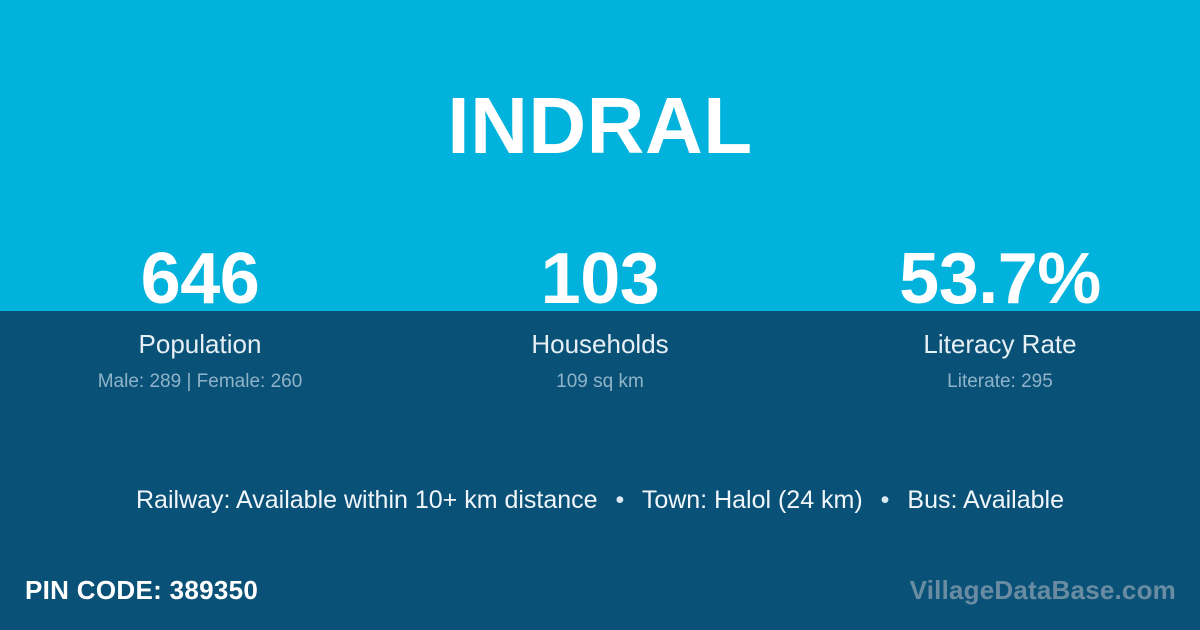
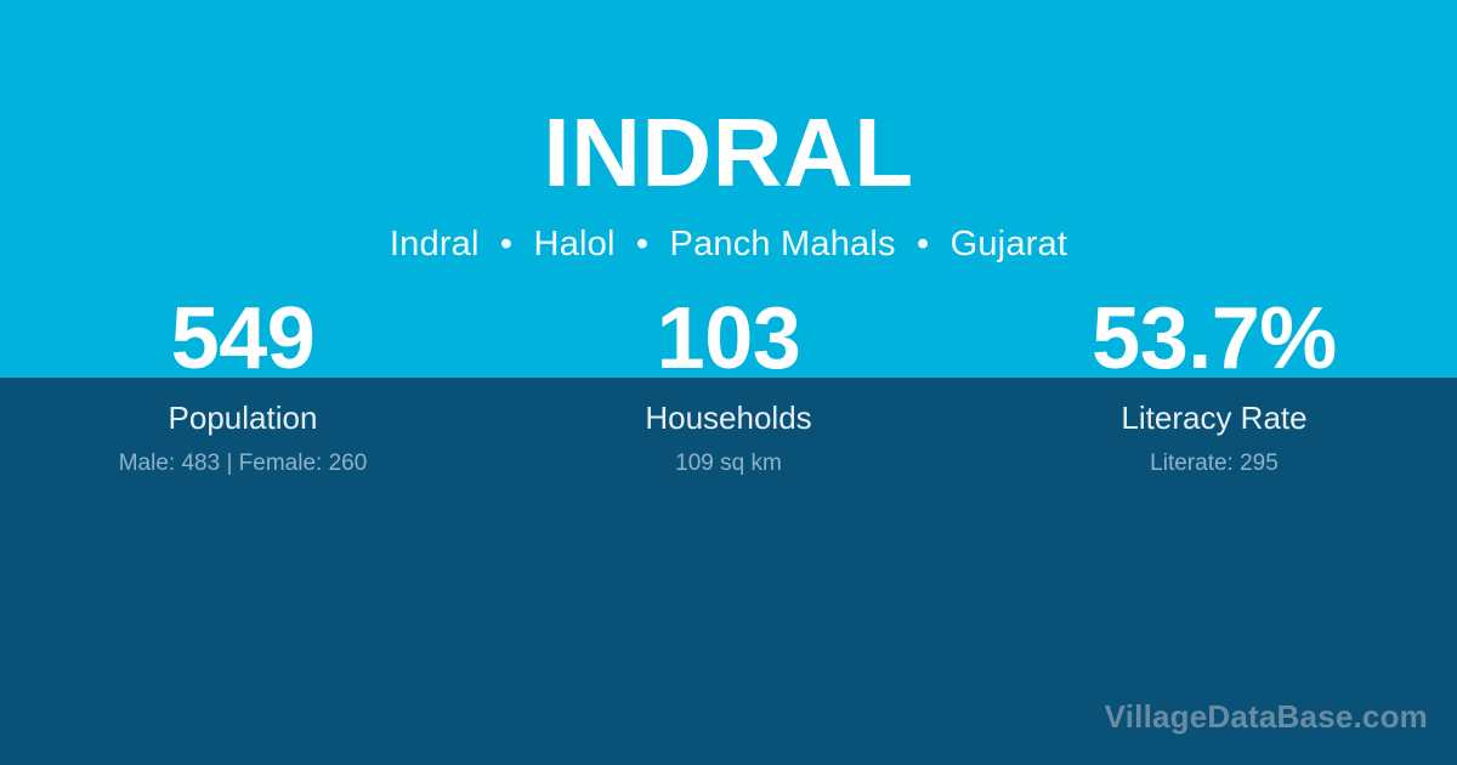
  INDRAL
+ Indral • Halol • Panch Mahals • Gujarat
- 646
+ 549
  Population
- Male: 289 | Female: 260
+ Male: 483 | Female: 260
  103
  Households
  109 sq km
  53.7%
  Literacy Rate
  Literate: 295
- Railway: Available within 10+ km distance • Town: Halol (24 km) • Bus: Available
- PIN CODE: 389350
  VillageDataBase.com
